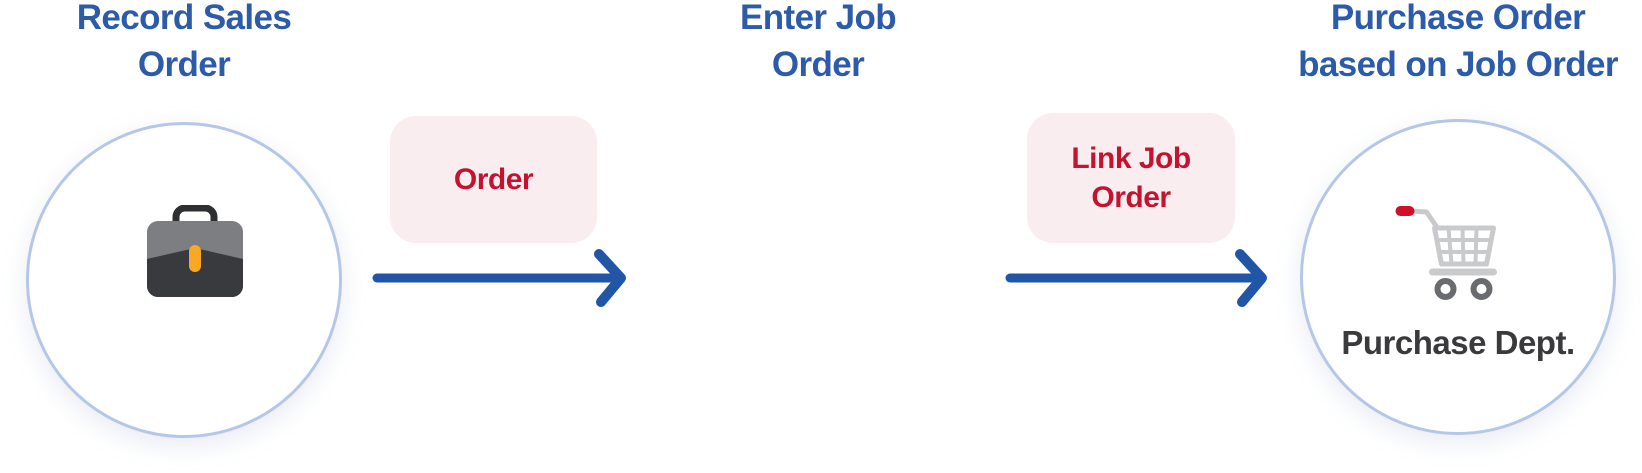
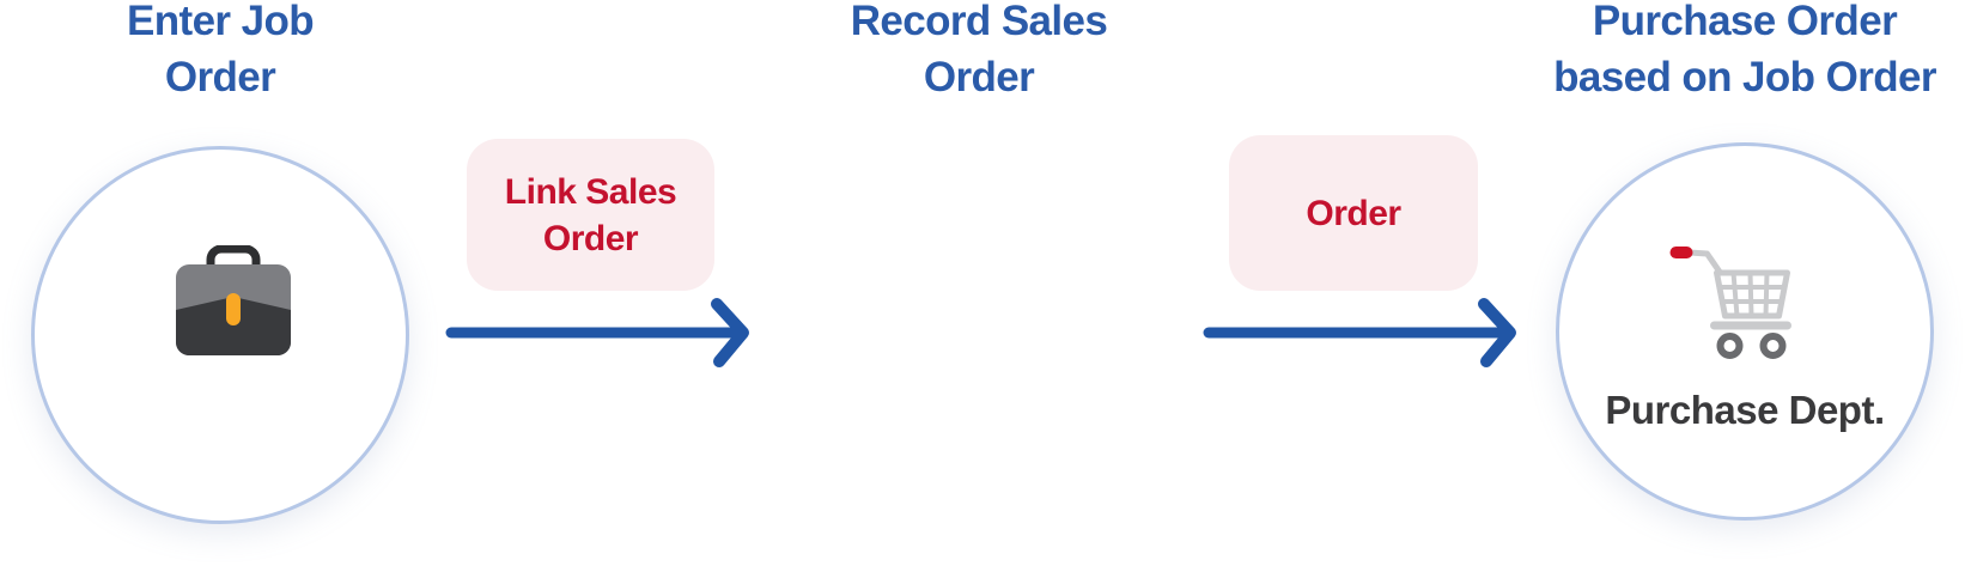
- Record Sales
+ Enter Job
  Order
- Enter Job
+ Record Sales
  Order
  Purchase Order
  based on Job Order
+ Link Sales
  Order
- Link Job
  Order
  Purchase Dept.
